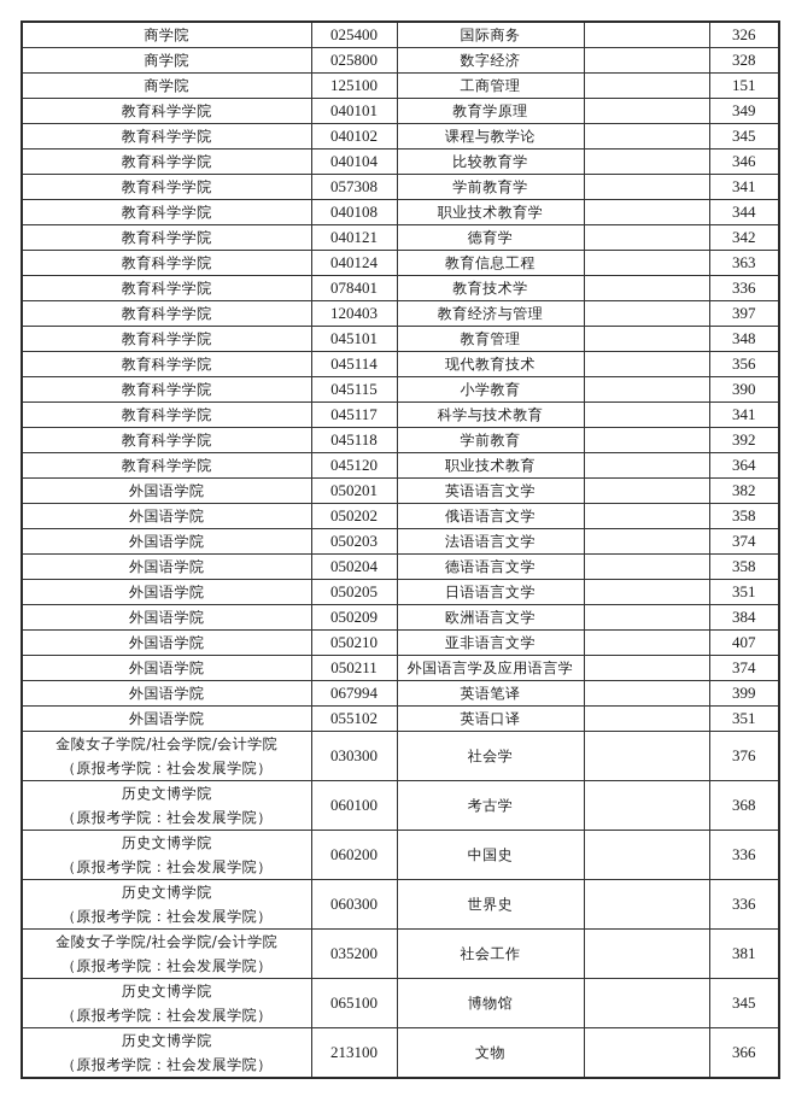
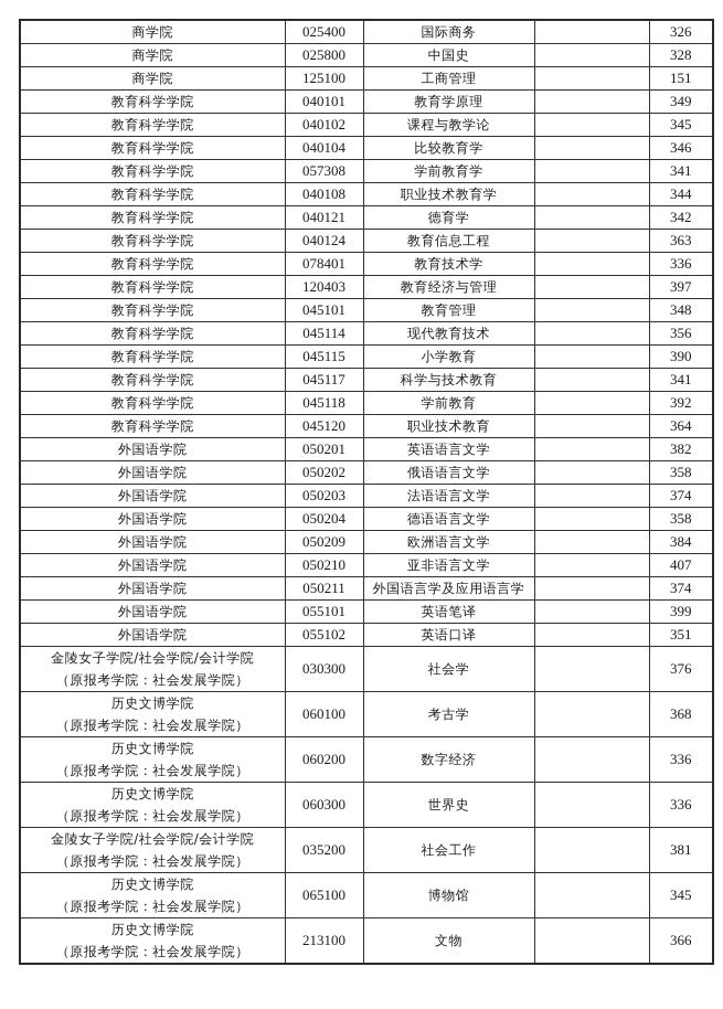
  商学院	025400	国际商务		326
- 商学院	025800	数字经济		328
+ 商学院	025800	中国史		328
  商学院	125100	工商管理		151
  教育科学学院	040101	教育学原理		349
  教育科学学院	040102	课程与教学论		345
  教育科学学院	040104	比较教育学		346
  教育科学学院	057308	学前教育学		341
  教育科学学院	040108	职业技术教育学		344
  教育科学学院	040121	德育学		342
  教育科学学院	040124	教育信息工程		363
  教育科学学院	078401	教育技术学		336
  教育科学学院	120403	教育经济与管理		397
  教育科学学院	045101	教育管理		348
  教育科学学院	045114	现代教育技术		356
  教育科学学院	045115	小学教育		390
  教育科学学院	045117	科学与技术教育		341
  教育科学学院	045118	学前教育		392
  教育科学学院	045120	职业技术教育		364
  外国语学院	050201	英语语言文学		382
  外国语学院	050202	俄语语言文学		358
  外国语学院	050203	法语语言文学		374
  外国语学院	050204	德语语言文学		358
- 外国语学院	050205	日语语言文学		351
  外国语学院	050209	欧洲语言文学		384
  外国语学院	050210	亚非语言文学		407
  外国语学院	050211	外国语言学及应用语言学		374
- 外国语学院	067994	英语笔译		399
+ 外国语学院	055101	英语笔译		399
  外国语学院	055102	英语口译		351
  金陵女子学院/社会学院/会计学院 （原报考学院：社会发展学院）	030300	社会学		376
  历史文博学院 （原报考学院：社会发展学院）	060100	考古学		368
- 历史文博学院 （原报考学院：社会发展学院）	060200	中国史		336
+ 历史文博学院 （原报考学院：社会发展学院）	060200	数字经济		336
  历史文博学院 （原报考学院：社会发展学院）	060300	世界史		336
  金陵女子学院/社会学院/会计学院 （原报考学院：社会发展学院）	035200	社会工作		381
  历史文博学院 （原报考学院：社会发展学院）	065100	博物馆		345
  历史文博学院 （原报考学院：社会发展学院）	213100	文物		366
